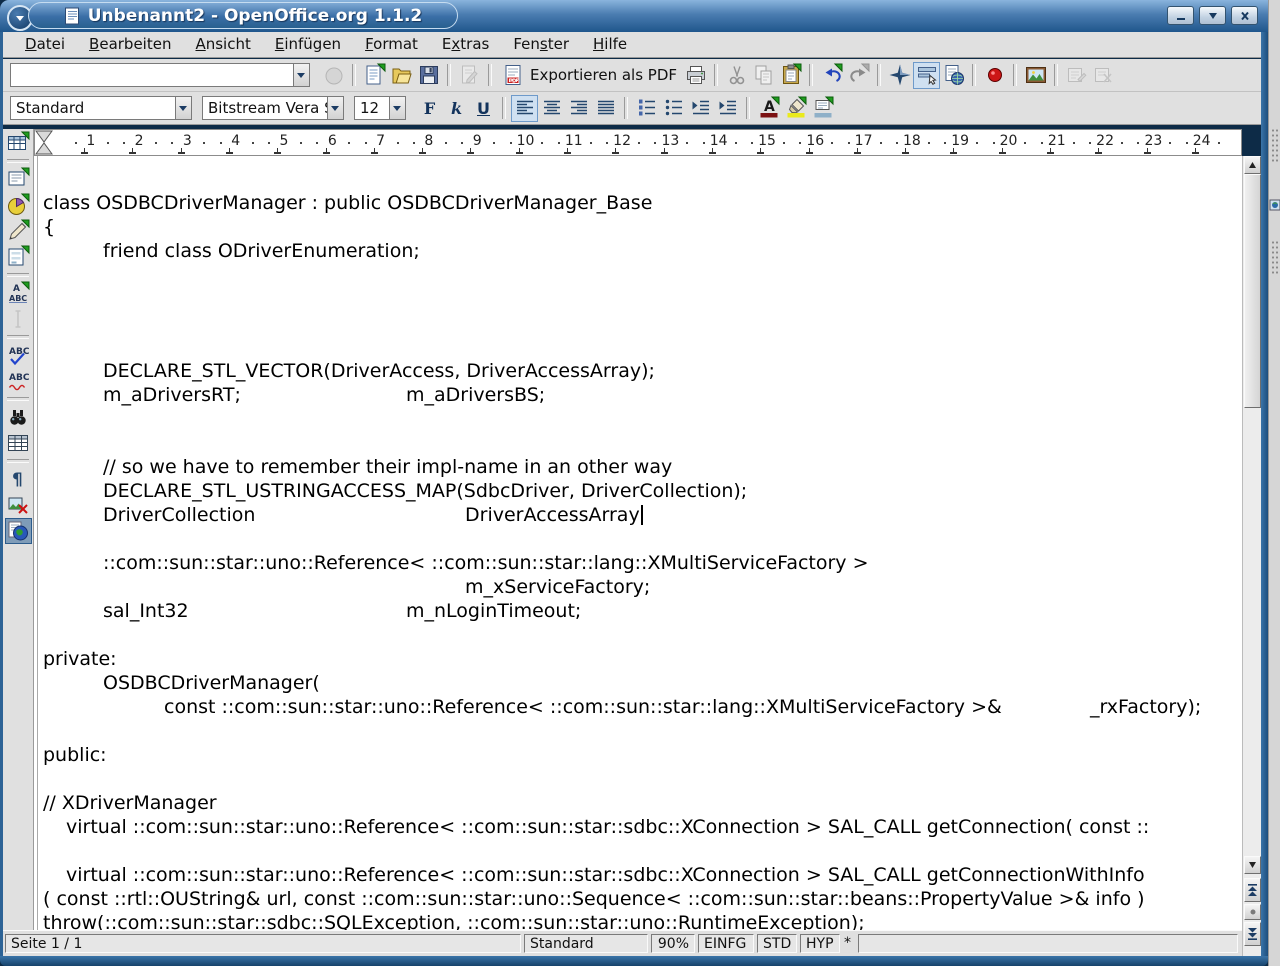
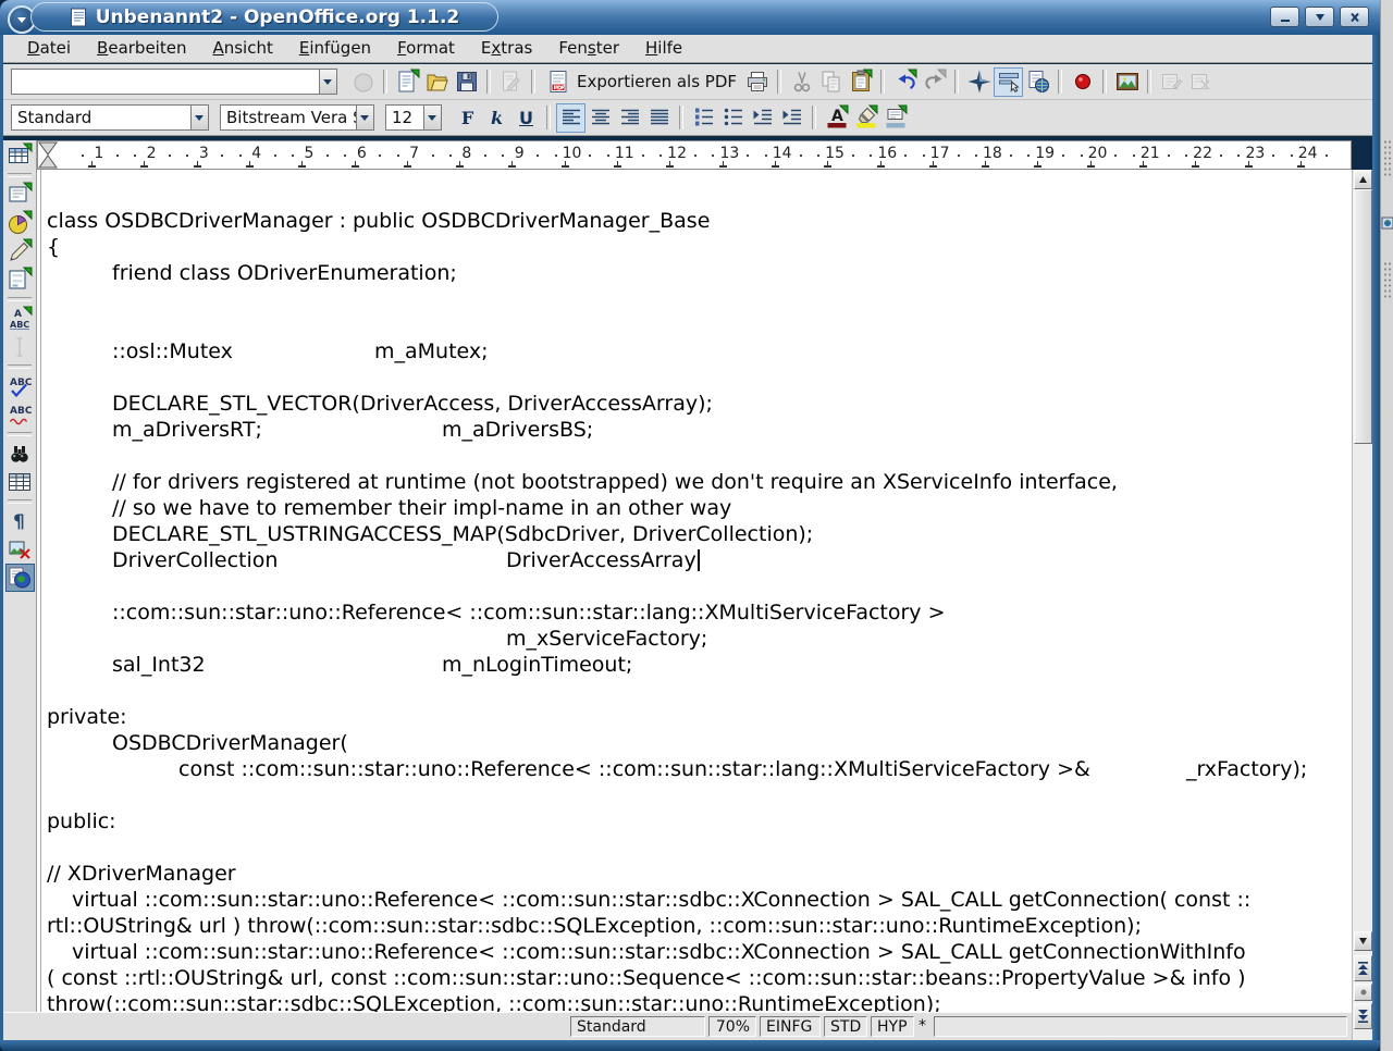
  Unbenannt2 - OpenOffice.org 1.1.2
  Datei
  Bearbeiten
  Ansicht
  Einfügen
  Format
  Extras
  Fenster
  Hilfe
  Exportieren als PDF
  Standard
  Bitstream Vera
  12
  F
  k
  U
  A
  1
  2
  3
  4
  5
  6
  7
  8
  9
  10
  11
  12
  13
  14
  15
  16
  17
  18
  19
  20
  21
  22
  23
  24
  A
  ABC
  ABC
  ABC
  ¶
  class OSDBCDriverManager : public OSDBCDriverManager_Base
  {
  friend class ODriverEnumeration;
+ ::osl::Mutex
+ m_aMutex;
  DECLARE_STL_VECTOR(DriverAccess, DriverAccessArray);
  m_aDriversRT;
  m_aDriversBS;
+ // for drivers registered at runtime (not bootstrapped) we don't require an XServiceInfo interface,
  // so we have to remember their impl-name in an other way
  DECLARE_STL_USTRINGACCESS_MAP(SdbcDriver, DriverCollection);
  DriverCollection
  DriverAccessArray
  ::com::sun::star::uno::Reference< ::com::sun::star::lang::XMultiServiceFactory >
  m_xServiceFactory;
  sal_Int32
  m_nLoginTimeout;
  private:
  OSDBCDriverManager(
  const ::com::sun::star::uno::Reference< ::com::sun::star::lang::XMultiServiceFactory >&
  _rxFactory);
  public:
  // XDriverManager
  virtual ::com::sun::star::uno::Reference< ::com::sun::star::sdbc::XConnection > SAL_CALL getConnection( const ::
+ rtl::OUString& url ) throw(::com::sun::star::sdbc::SQLException, ::com::sun::star::uno::RuntimeException);
  virtual ::com::sun::star::uno::Reference< ::com::sun::star::sdbc::XConnection > SAL_CALL getConnectionWithInfo
  ( const ::rtl::OUString& url, const ::com::sun::star::uno::Sequence< ::com::sun::star::beans::PropertyValue >& info )
  throw(::com::sun::star::sdbc::SQLException, ::com::sun::star::uno::RuntimeException);
- Seite 1 / 1
  Standard
- 90%
+ 70%
  EINFG
  STD
  HYP
  *
